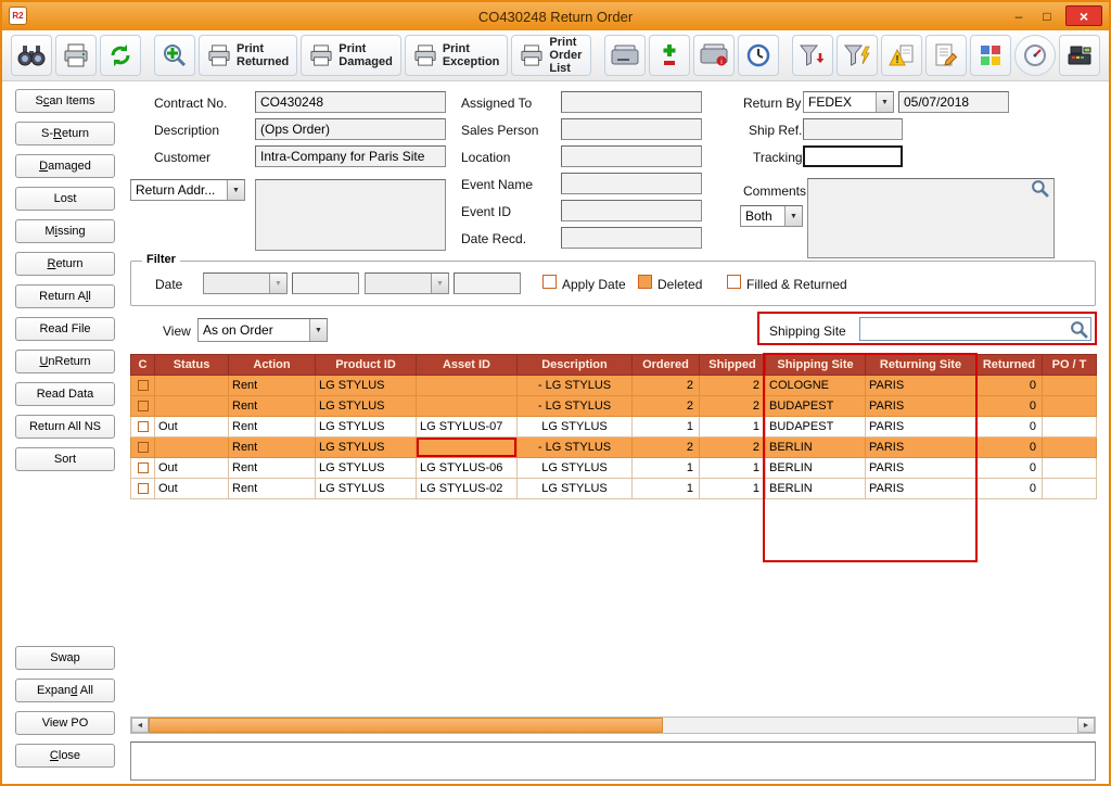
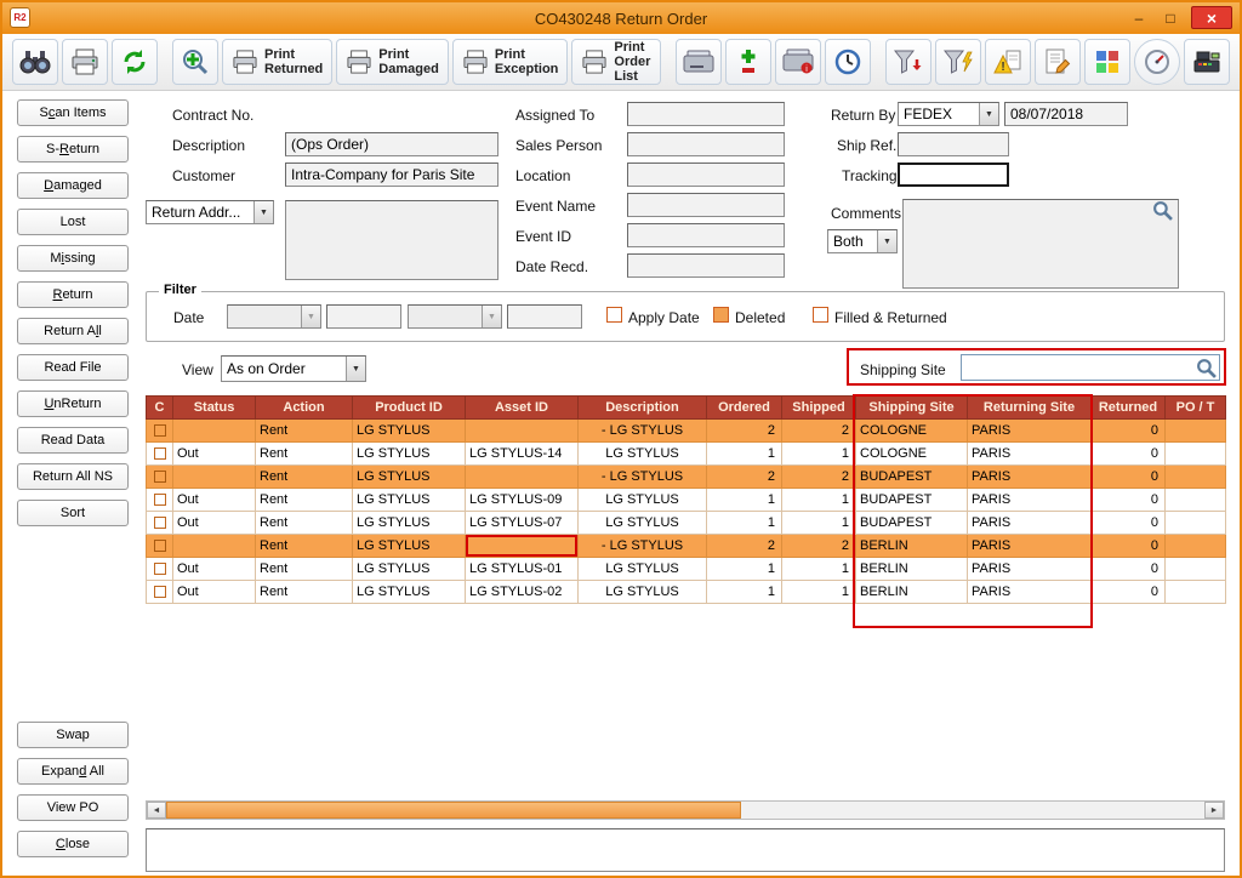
  R2
  CO430248 Return Order
  –
  □
  ×
  Print
  Returned
  Print
  Damaged
  Print
  Exception
  Print
  Order List
  !
  Scan Items
  S-Return
  Damaged
  Lost
  Missing
  Return
  Return All
  Read File
  UnReturn
  Read Data
  Return All NS
  Sort
  Contract No.
- CO430248
  Description
  (Ops Order)
  Customer
  Intra-Company for Paris Site
  Return Addr...
  Assigned To
  Sales Person
  Location
  Event Name
  Event ID
  Date Recd.
  Return By
  FEDEX
- 05/07/2018
+ 08/07/2018
  Ship Ref.
  Tracking
  Comments
  Both
  Filter
  Date
  Apply Date
  Deleted
  Filled & Returned
  View
  As on Order
  Shipping Site
  C	Status	Action	Product ID	Asset ID	Description	Ordered	Shipped	Shipping Site	Returning Site	Returned	PO / T
  		Rent	LG STYLUS		- LG STYLUS	2	2	COLOGNE	PARIS	0
+ 	Out	Rent	LG STYLUS	LG STYLUS-14	LG STYLUS	1	1	COLOGNE	PARIS	0
  		Rent	LG STYLUS		- LG STYLUS	2	2	BUDAPEST	PARIS	0
+ 	Out	Rent	LG STYLUS	LG STYLUS-09	LG STYLUS	1	1	BUDAPEST	PARIS	0
  	Out	Rent	LG STYLUS	LG STYLUS-07	LG STYLUS	1	1	BUDAPEST	PARIS	0
  		Rent	LG STYLUS		- LG STYLUS	2	2	BERLIN	PARIS	0
- 	Out	Rent	LG STYLUS	LG STYLUS-06	LG STYLUS	1	1	BERLIN	PARIS	0
+ 	Out	Rent	LG STYLUS	LG STYLUS-01	LG STYLUS	1	1	BERLIN	PARIS	0
  	Out	Rent	LG STYLUS	LG STYLUS-02	LG STYLUS	1	1	BERLIN	PARIS	0
  Swap
  Expand All
  View PO
  Close
